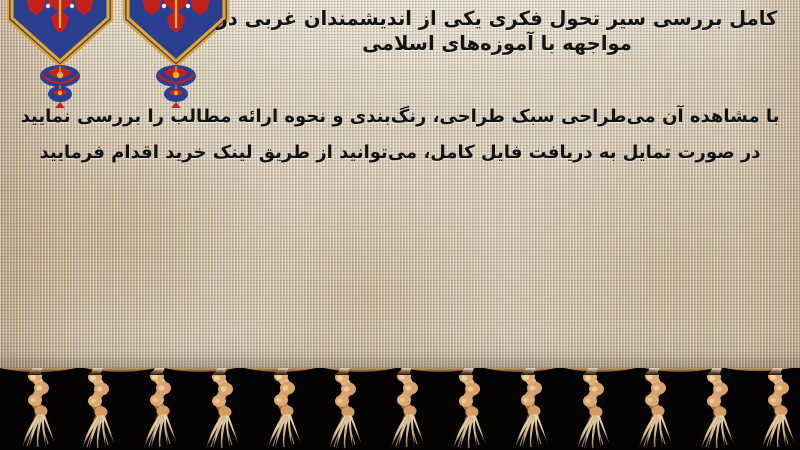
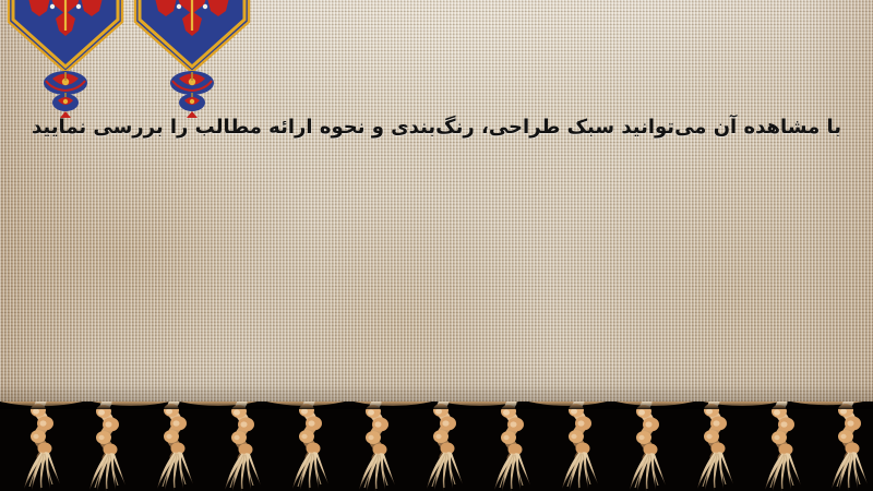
- کامل بررسی سیر تحول فکری یکی از اندیشمندان غربی در
- مواجهه با آموزه‌های اسلامی
- با مشاهده آن می‌طراحی سبک طراحی، رنگ‌بندی و نحوه ارائه مطالب را بررسی نمایید
+ با مشاهده آن می‌توانید سبک طراحی، رنگ‌بندی و نحوه ارائه مطالب را بررسی نمایید
- در صورت تمایل به دریافت فایل کامل، می‌توانید از طریق لینک خرید اقدام فرمایید
